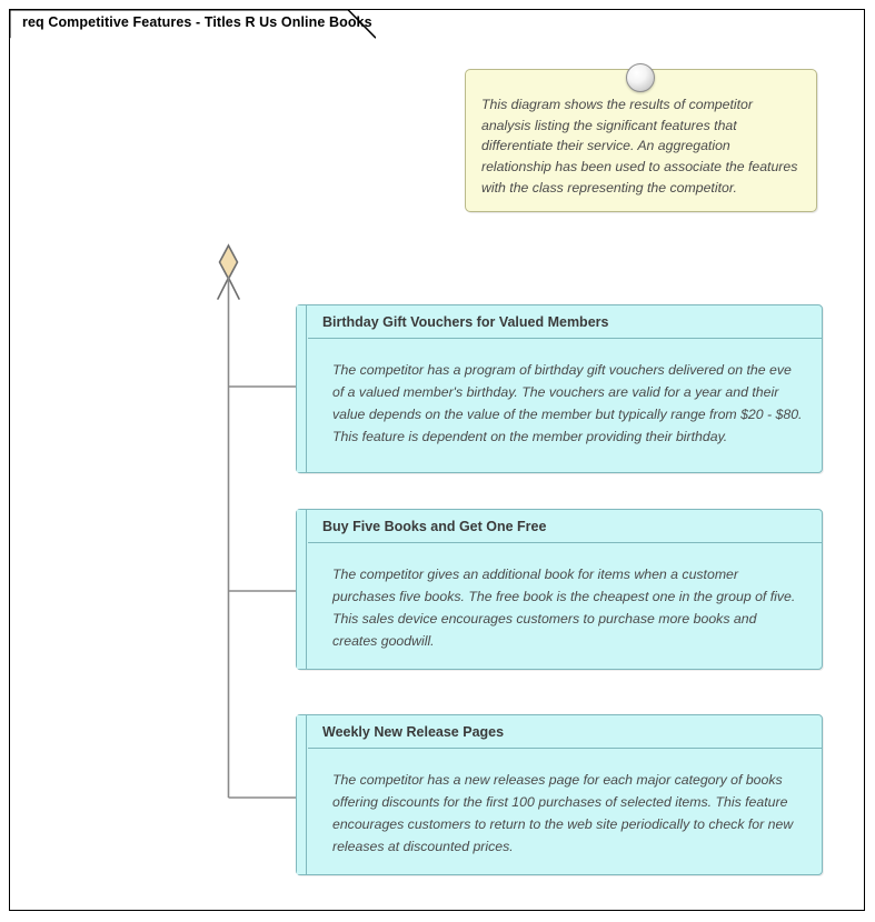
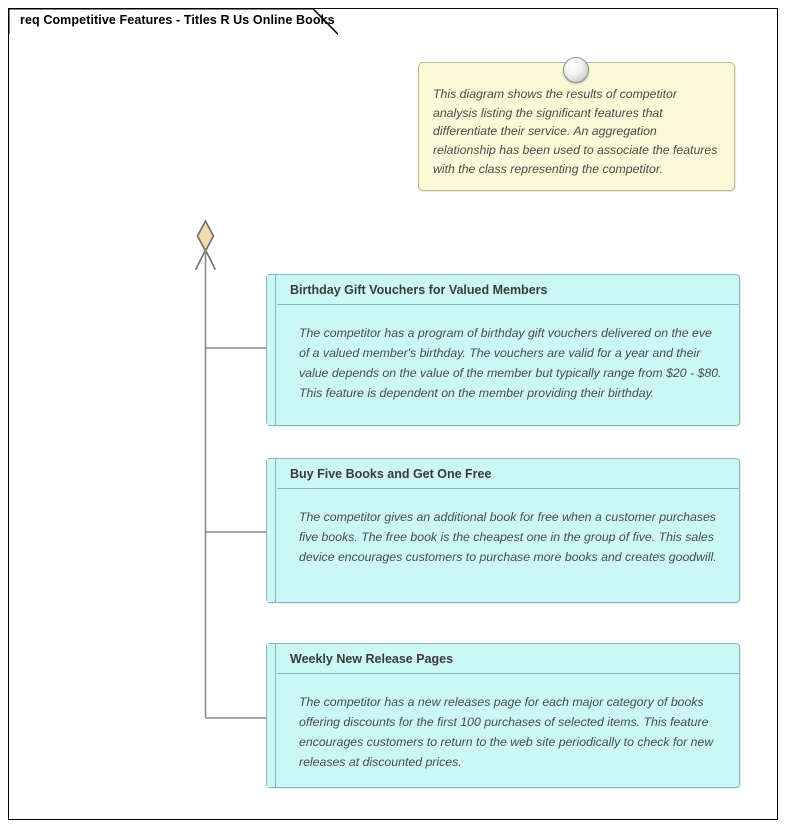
  req Competitive Features - Titles R Us Online Books
  This diagram shows the results of competitor analysis listing the significant features that differentiate their service. An aggregation relationship has been used to associate the features with the class representing the competitor.
  Birthday Gift Vouchers for Valued Members
  The competitor has a program of birthday gift vouchers delivered on the eve of a valued member's birthday. The vouchers are valid for a year and their value depends on the value of the member but typically range from $20 - $80. This feature is dependent on the member providing their birthday.
  Buy Five Books and Get One Free
- The competitor gives an additional book for items when a customer purchases five books. The free book is the cheapest one in the group of five. This sales device encourages customers to purchase more books and creates goodwill.
+ The competitor gives an additional book for free when a customer purchases five books. The free book is the cheapest one in the group of five. This sales device encourages customers to purchase more books and creates goodwill.
  Weekly New Release Pages
  The competitor has a new releases page for each major category of books offering discounts for the first 100 purchases of selected items. This feature encourages customers to return to the web site periodically to check for new releases at discounted prices.
